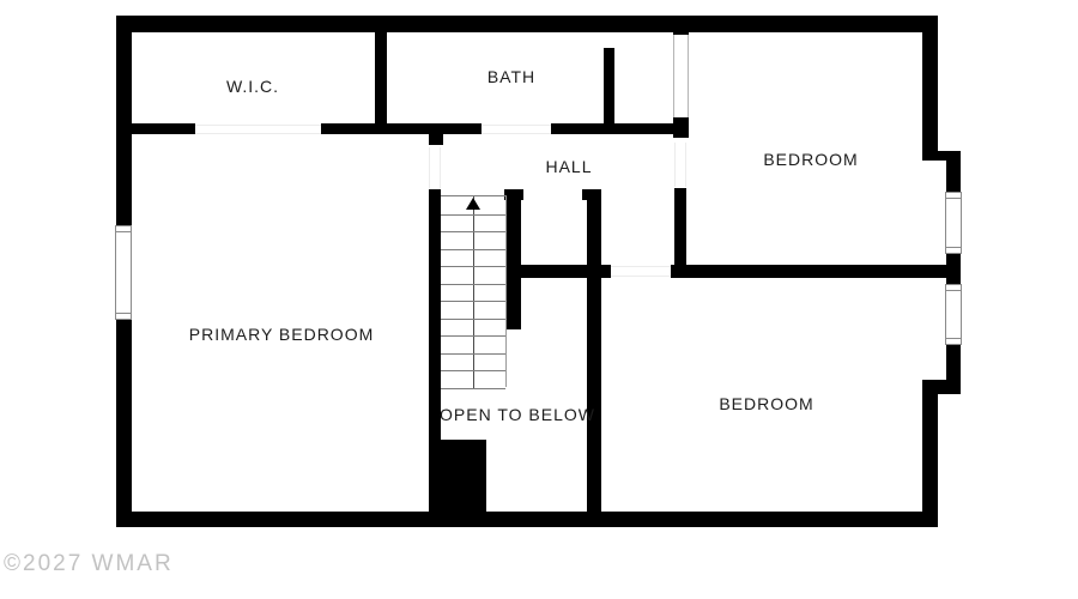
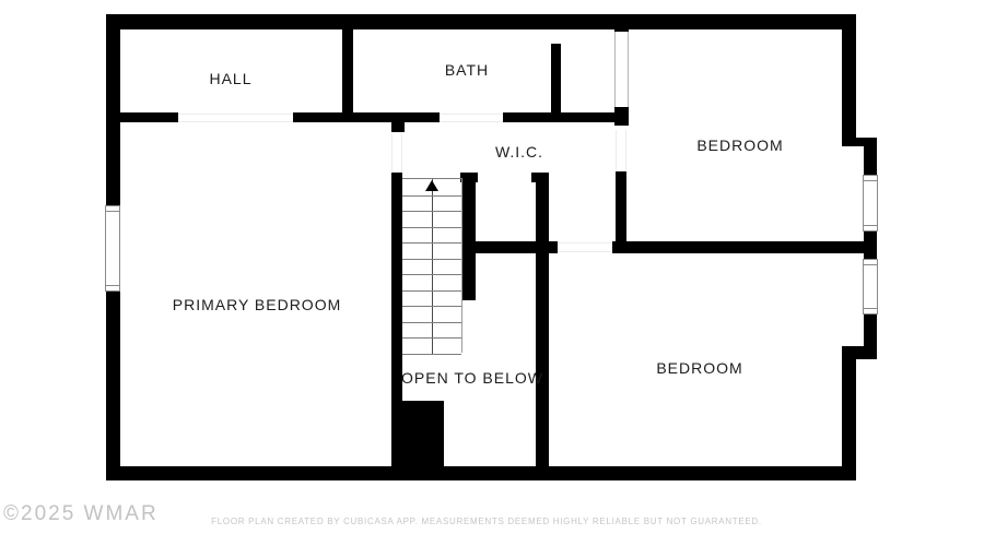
- W.I.C.
+ HALL
  BATH
  BEDROOM
- HALL
+ W.I.C.
  PRIMARY BEDROOM
  BEDROOM
  OPEN TO BELOW
- ©2027 WMAR
+ ©2025 WMAR
+ FLOOR PLAN CREATED BY CUBICASA APP. MEASUREMENTS DEEMED HIGHLY RELIABLE BUT NOT GUARANTEED.
